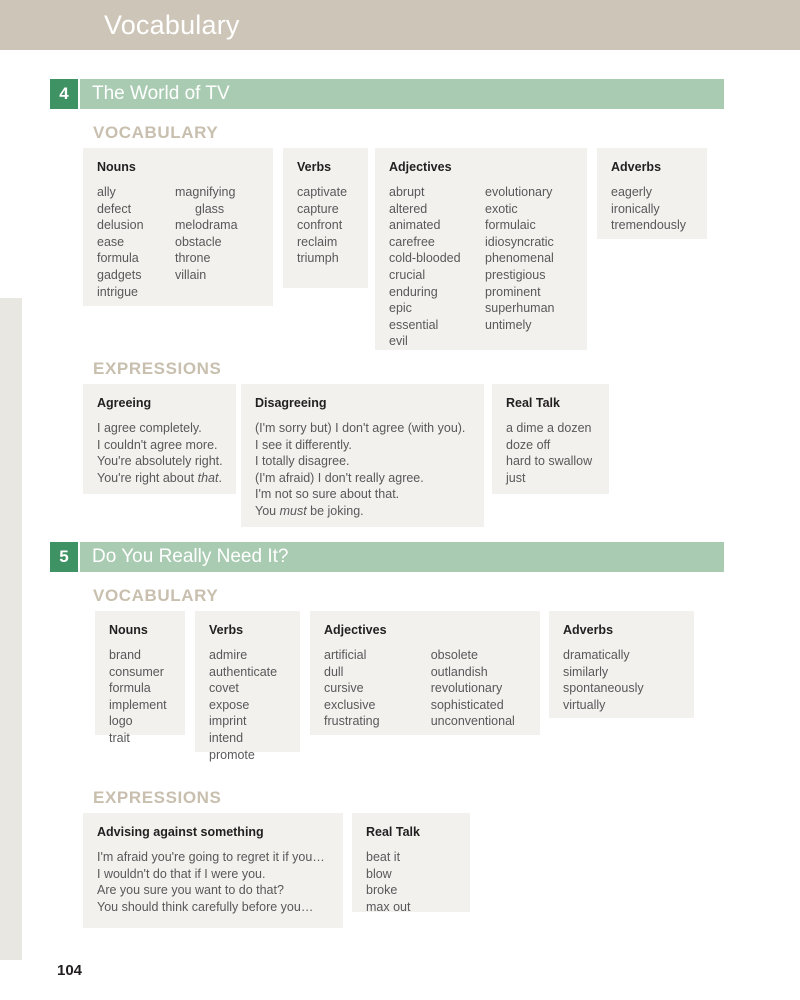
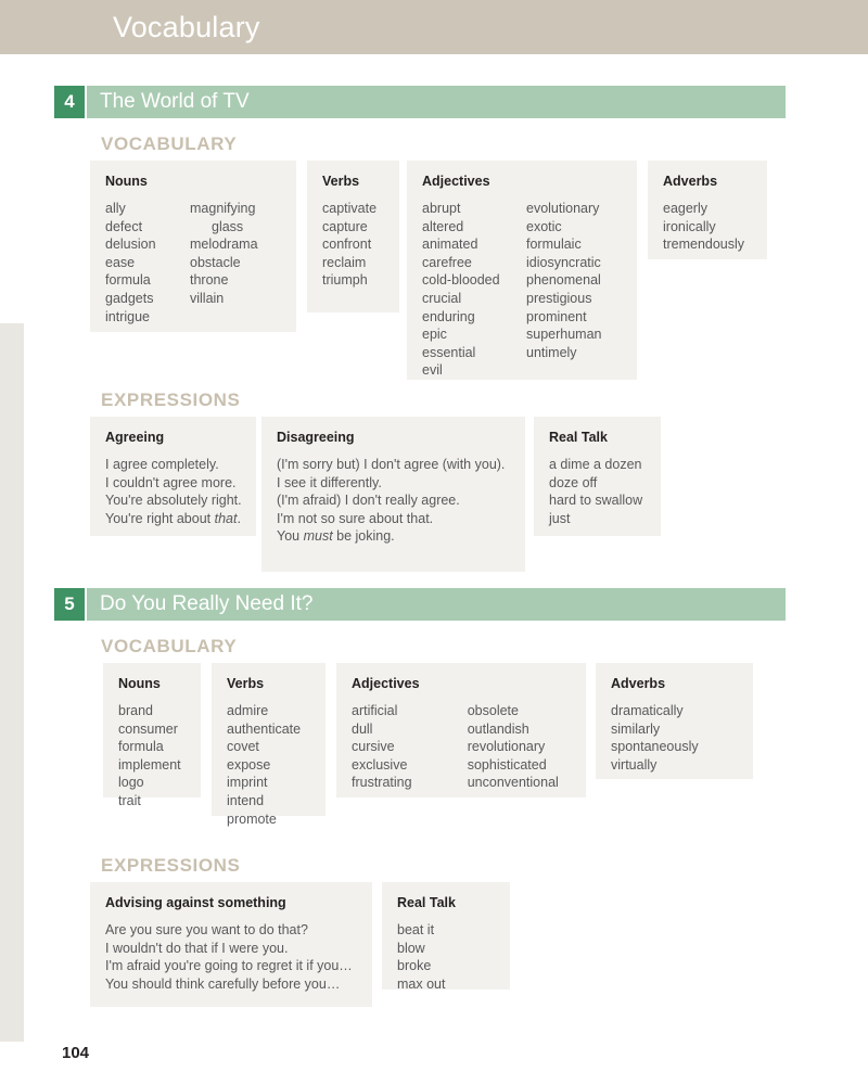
  Vocabulary
  4
  The World of TV
  VOCABULARY
  Nouns
  ally
  defect
  delusion
  ease
  formula
  gadgets
  intrigue
  magnifying
  glass
  melodrama
  obstacle
  throne
  villain
  Verbs
  captivate
  capture
  confront
  reclaim
  triumph
  Adjectives
  abrupt
  altered
  animated
  carefree
  cold-blooded
  crucial
  enduring
  epic
  essential
  evil
  evolutionary
  exotic
  formulaic
  idiosyncratic
  phenomenal
  prestigious
  prominent
  superhuman
  untimely
  Adverbs
  eagerly
  ironically
  tremendously
  EXPRESSIONS
  Agreeing
  I agree completely.
  I couldn't agree more.
  You're absolutely right.
  You're right about that.
  Disagreeing
  (I'm sorry but) I don't agree (with you).
  I see it differently.
- I totally disagree.
  (I'm afraid) I don't really agree.
  I'm not so sure about that.
  You must be joking.
  Real Talk
  a dime a dozen
  doze off
  hard to swallow
  just
  5
  Do You Really Need It?
  VOCABULARY
  Nouns
  brand
  consumer
  formula
  implement
  logo
  trait
  Verbs
  admire
  authenticate
  covet
  expose
  imprint
  intend
  promote
  Adjectives
  artificial
  dull
  cursive
  exclusive
  frustrating
  obsolete
  outlandish
  revolutionary
  sophisticated
  unconventional
  Adverbs
  dramatically
  similarly
  spontaneously
  virtually
  EXPRESSIONS
  Advising against something
- I'm afraid you're going to regret it if you…
+ Are you sure you want to do that?
  I wouldn't do that if I were you.
- Are you sure you want to do that?
+ I'm afraid you're going to regret it if you…
  You should think carefully before you…
  Real Talk
  beat it
  blow
  broke
  max out
  104
